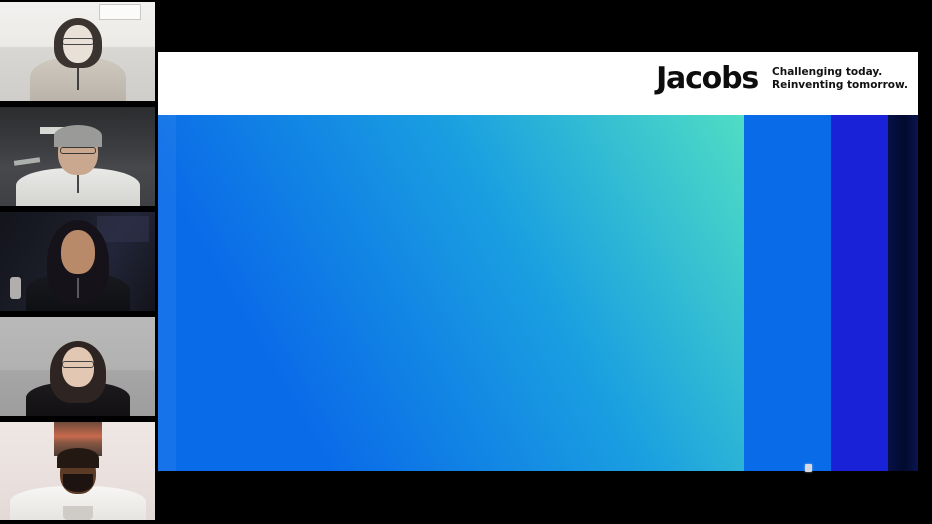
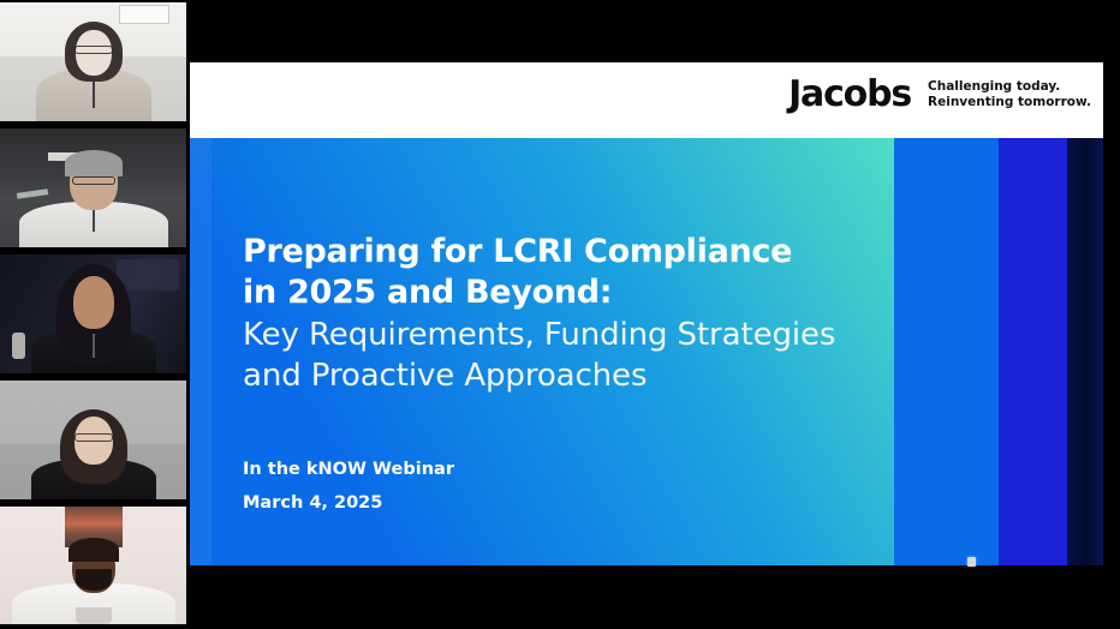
  Jacobs
  Challenging today.
  Reinventing tomorrow.
+ Preparing for LCRI Compliance
+ in 2025 and Beyond:
+ Key Requirements, Funding Strategies
+ and Proactive Approaches
+ In the kNOW Webinar
+ March 4, 2025
